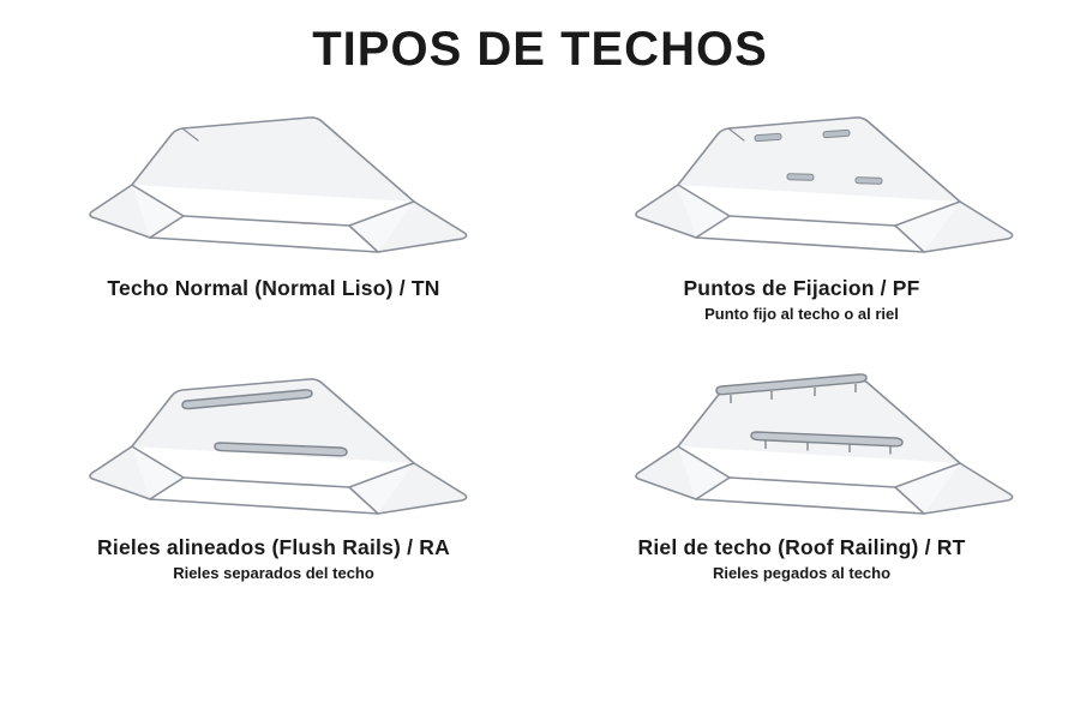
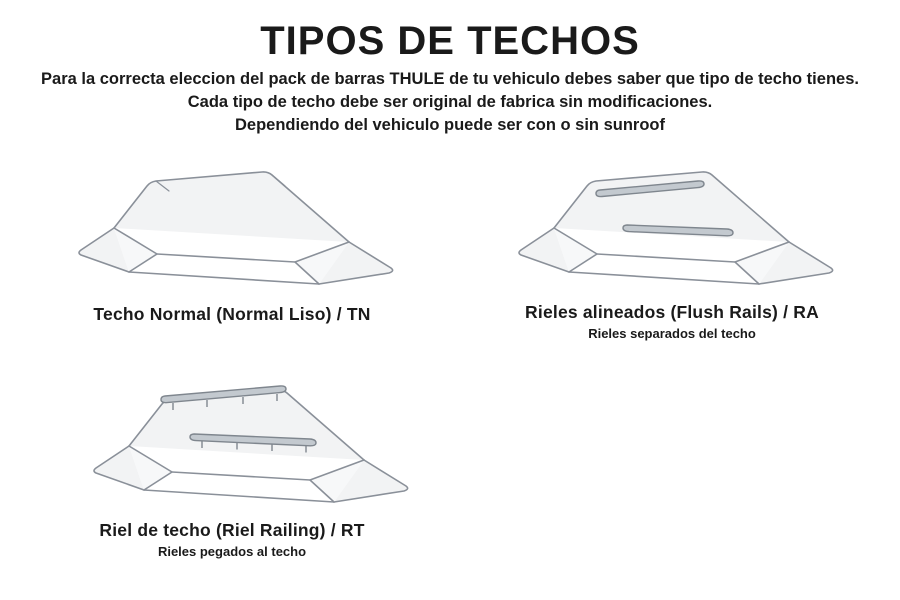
  TIPOS DE TECHOS
+ Para la correcta eleccion del pack de barras THULE de tu vehiculo debes saber que tipo de techo tienes.
+ Cada tipo de techo debe ser original de fabrica sin modificaciones.
+ Dependiendo del vehiculo puede ser con o sin sunroof
  Techo Normal (Normal Liso) / TN
- Puntos de Fijacion / PF
- Punto fijo al techo o al riel
  Rieles alineados (Flush Rails) / RA
  Rieles separados del techo
- Riel de techo (Roof Railing) / RT
+ Riel de techo (Riel Railing) / RT
  Rieles pegados al techo
